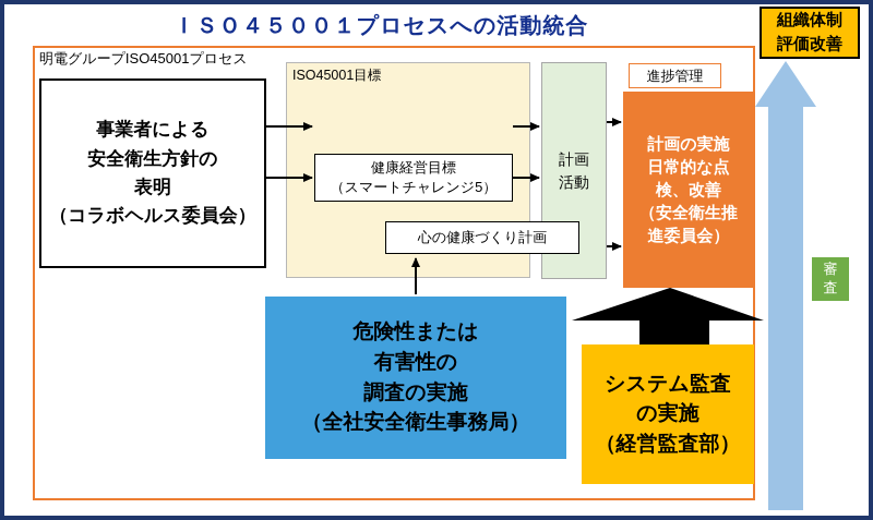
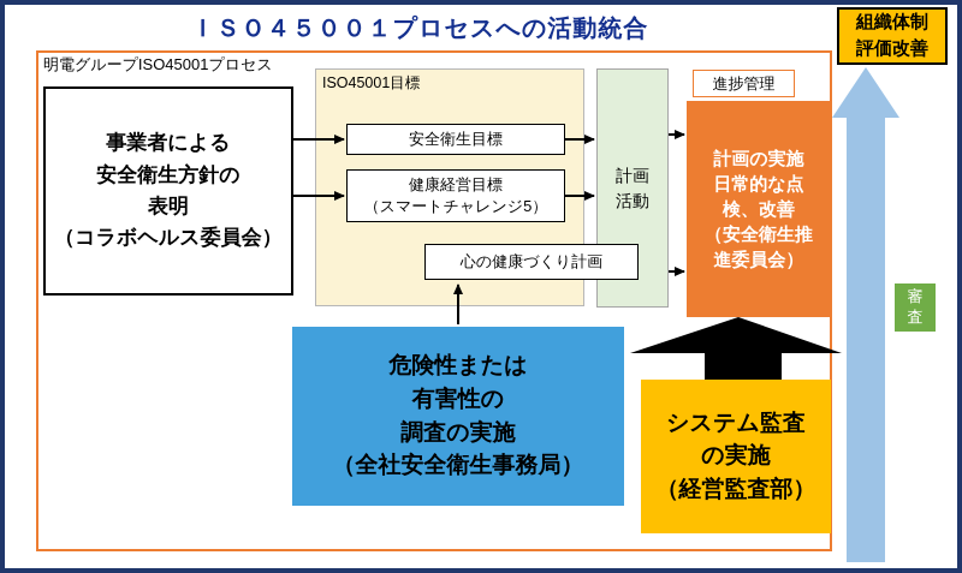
  ＩＳＯ４５００１プロセスへの活動統合
  組織体制
  評価改善
  明電グループISO45001プロセス
  事業者による
  安全衛生方針の
  表明
  （コラボヘルス委員会）
  ISO45001目標
+ 安全衛生目標
  健康経営目標
  （スマートチャレンジ5）
  心の健康づくり計画
  計画
  活動
  進捗管理
  計画の実施
  日常的な点
  検、改善
  （安全衛生推
  進委員会）
  危険性または
  有害性の
  調査の実施
  （全社安全衛生事務局）
  システム監査
  の実施
  （経営監査部）
  審
  査
